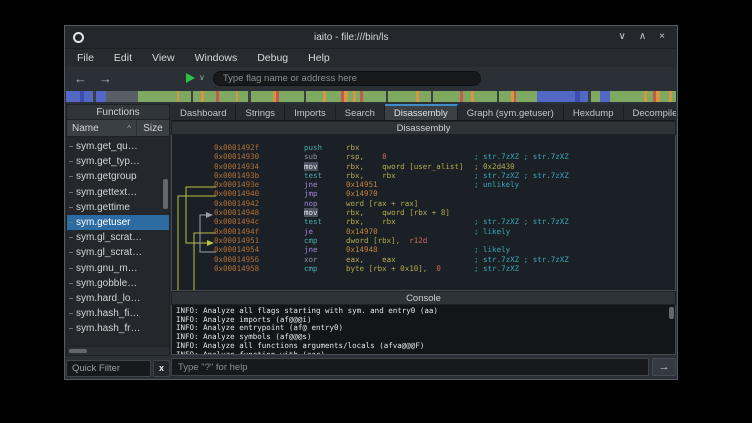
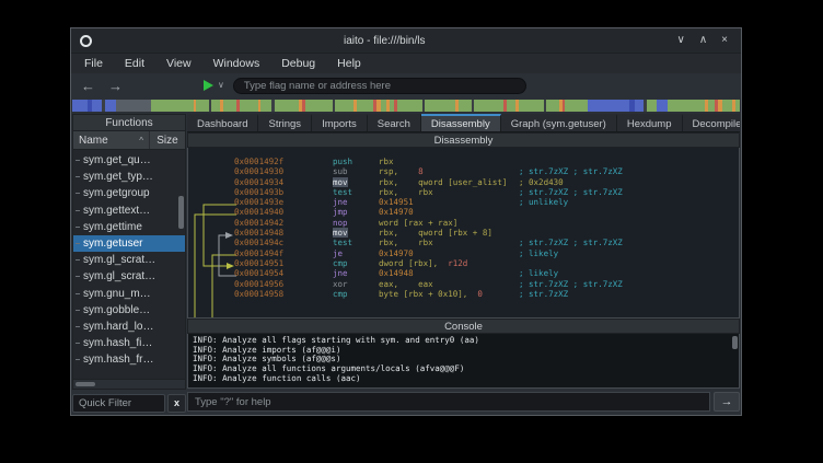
  iaito - file:///bin/ls
  ∨
  ∧
  ×
  File
  Edit
  View
  Windows
  Debug
  Help
  ←
  →
  ∨
  Type flag name or address here
  Functions
  Name
  ^
  Size
  sym.get_qu…
  sym.get_typ…
  sym.getgroup
  sym.gettext…
  sym.gettime
  sym.getuser
  sym.gl_scrat…
  sym.gl_scrat…
  sym.gnu_m…
  sym.gobble…
  sym.hard_lo…
  sym.hash_fi…
  sym.hash_fr…
  Quick Filter
  x
  Dashboard
  Strings
  Imports
  Search
  Disassembly
  Graph (sym.getuser)
  Hexdump
  Disassembly
  0x0001492f
  push
  rbx
  0x00014930
  sub
  rsp, 8
  ; str.7zXZ ; str.7zXZ
  0x00014934
  mov
  rbx, qword [user_alist]
  ; 0x2d430
  0x0001493b
  test
  rbx, rbx
  ; str.7zXZ ; str.7zXZ
  0x0001493e
  jne
  0x14951
  ; unlikely
  0x00014940
  jmp
  0x14970
  0x00014942
  nop
  word [rax + rax]
  0x00014948
  mov
  rbx, qword [rbx + 8]
  0x0001494c
  test
  rbx, rbx
  ; str.7zXZ ; str.7zXZ
  0x0001494f
  je
  0x14970
  ; likely
  0x00014951
  cmp
  dword [rbx], r12d
  0x00014954
  jne
  0x14948
  ; likely
  0x00014956
  xor
  eax, eax
  ; str.7zXZ ; str.7zXZ
  0x00014958
  cmp
  byte [rbx + 0x10], 0
  ; str.7zXZ
  Console
  INFO: Analyze all flags starting with sym. and entry0 (aa)
  INFO: Analyze imports (af@@@i)
- INFO: Analyze entrypoint (af@ entry0)
  INFO: Analyze symbols (af@@@s)
  INFO: Analyze all functions arguments/locals (afva@@@F)
- INFO: Analyze function with (aac)
+ INFO: Analyze function calls (aac)
  Type "?" for help
  →
